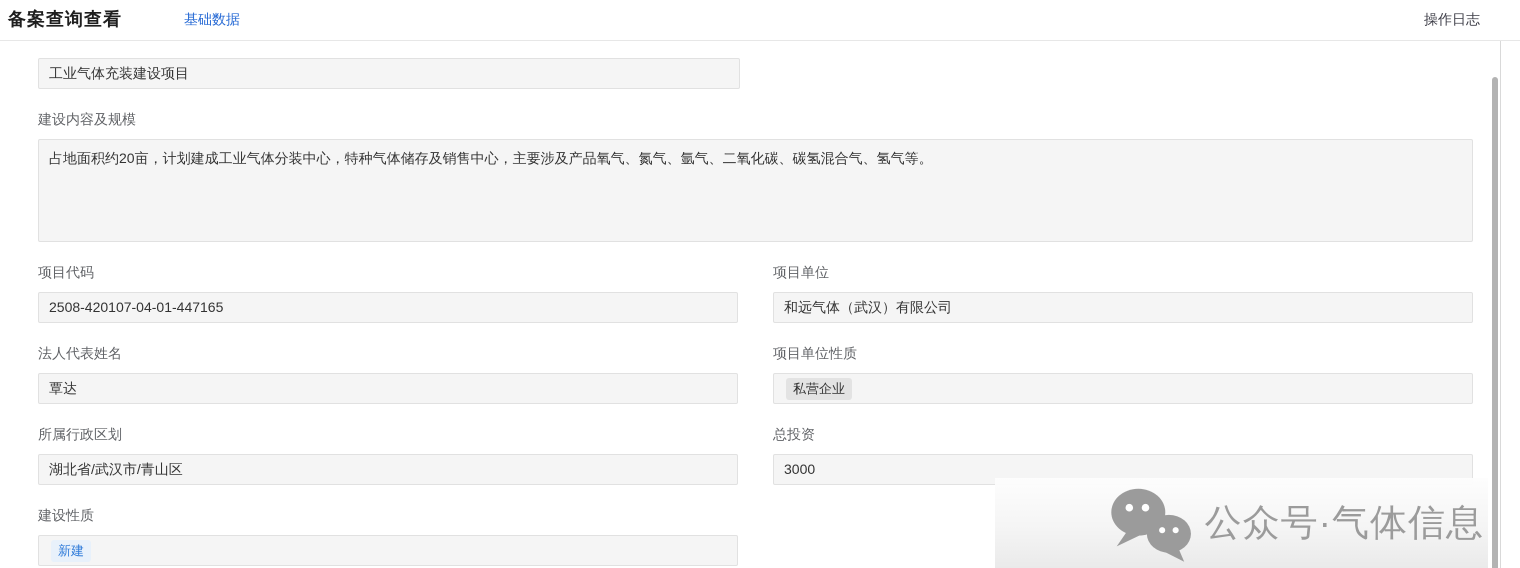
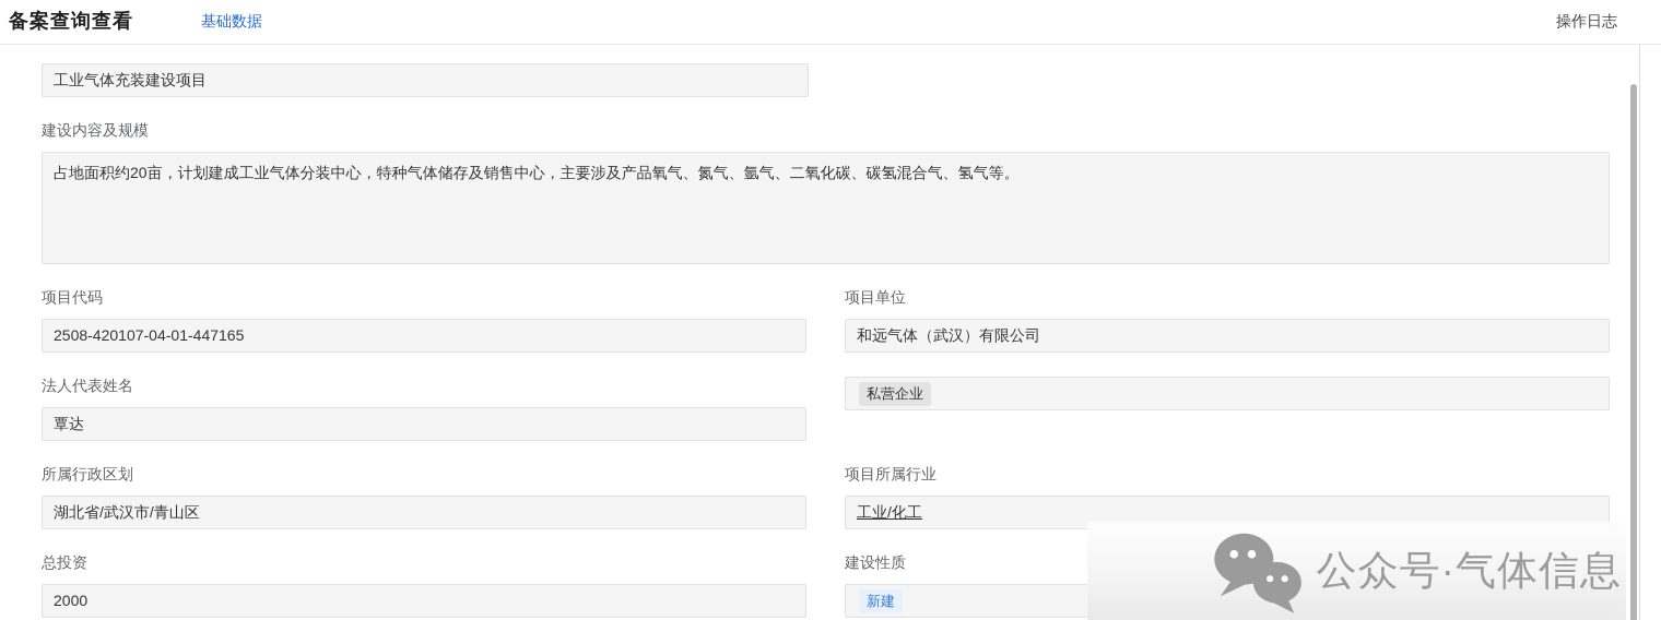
  备案查询查看
  基础数据
  操作日志
  工业气体充装建设项目
  建设内容及规模
  占地面积约20亩，计划建成工业气体分装中心，特种气体储存及销售中心，主要涉及产品氧气、氮气、氩气、二氧化碳、碳氢混合气、氢气等。
  项目代码
  2508-420107-04-01-447165
  项目单位
  和远气体（武汉）有限公司
  法人代表姓名
  覃达
- 项目单位性质
  私营企业
  所属行政区划
  湖北省/武汉市/青山区
+ 项目所属行业
+ 工业/化工
  总投资
- 3000
+ 2000
  建设性质
  新建
  公众号·气体信息
